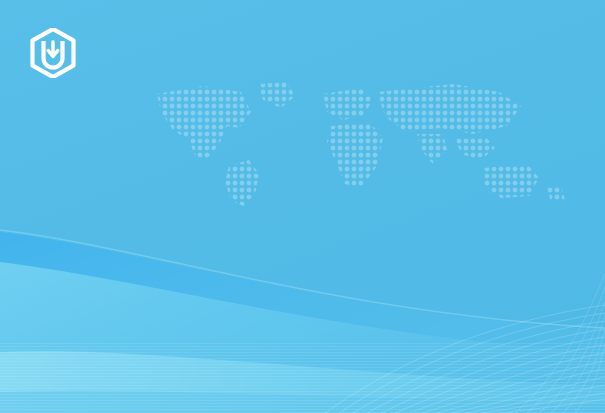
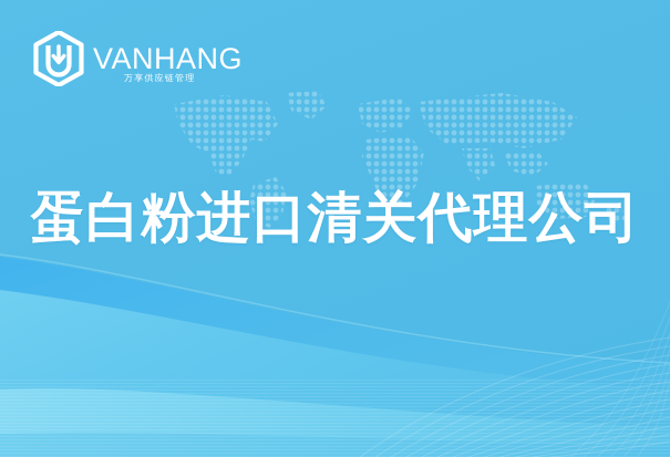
+ VANHANG
+ 万享供应链管理
+ 蛋白粉进口清关代理公司
